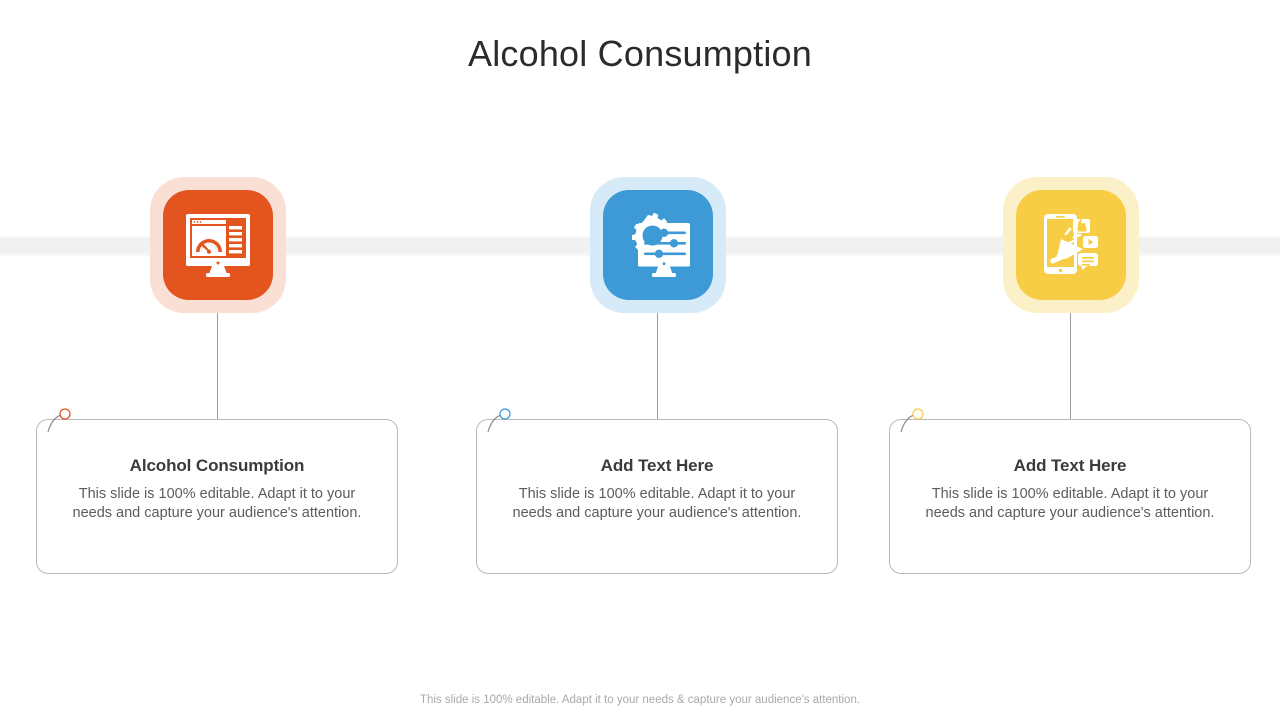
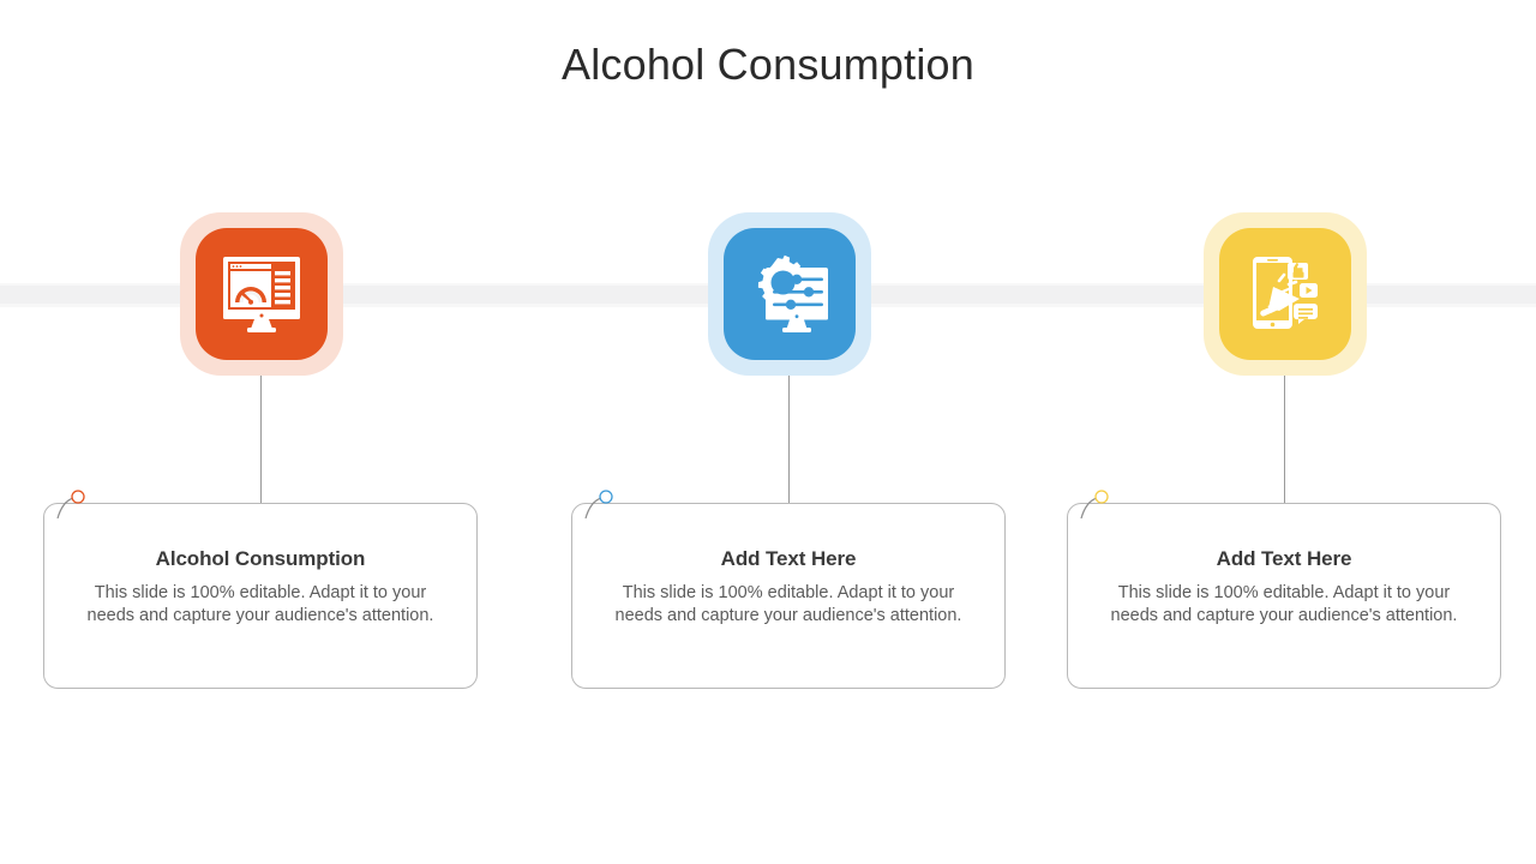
  Alcohol Consumption
  Alcohol Consumption
  This slide is 100% editable. Adapt it to your needs and capture your audience's attention.
  Add Text Here
  This slide is 100% editable. Adapt it to your needs and capture your audience's attention.
  Add Text Here
  This slide is 100% editable. Adapt it to your needs and capture your audience's attention.
- This slide is 100% editable. Adapt it to your needs & capture your audience's attention.
